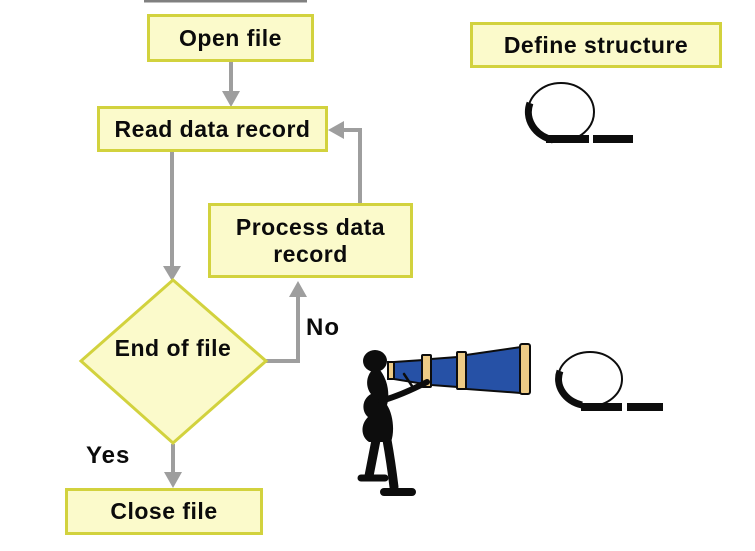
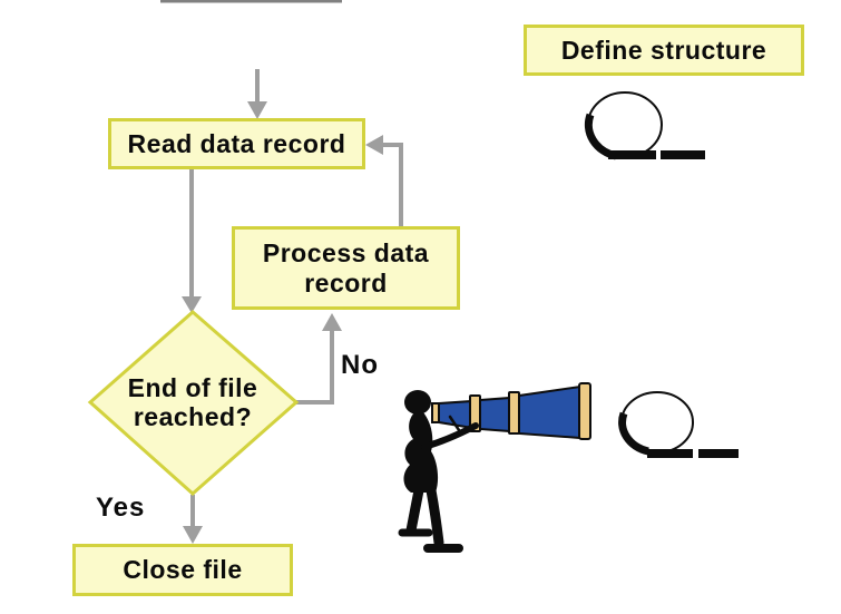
- Open file
  Read data record
  Define structure
  Process data
  record
  Close file
  End of file
+ reached?
  No
  Yes
